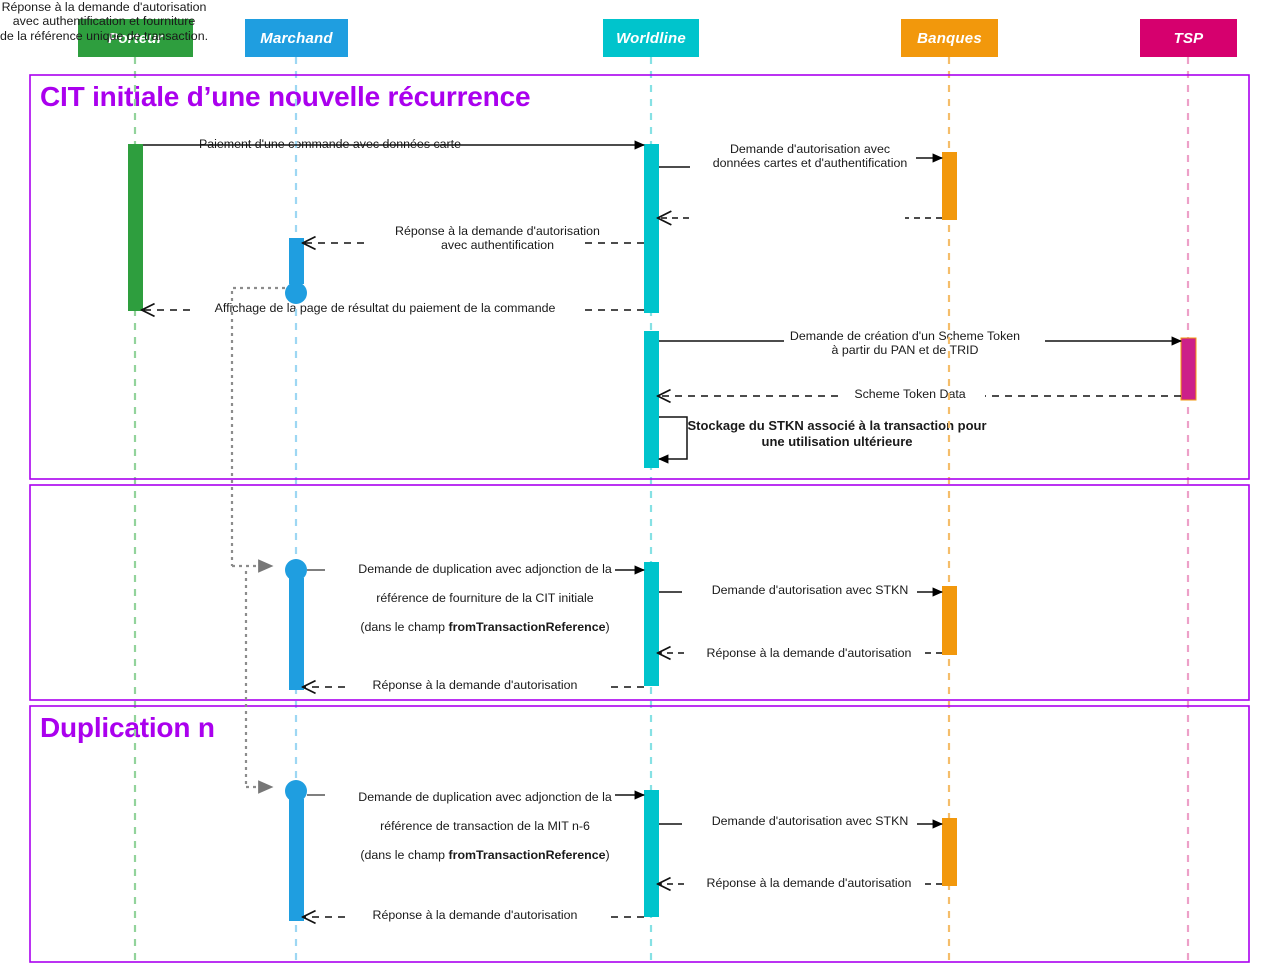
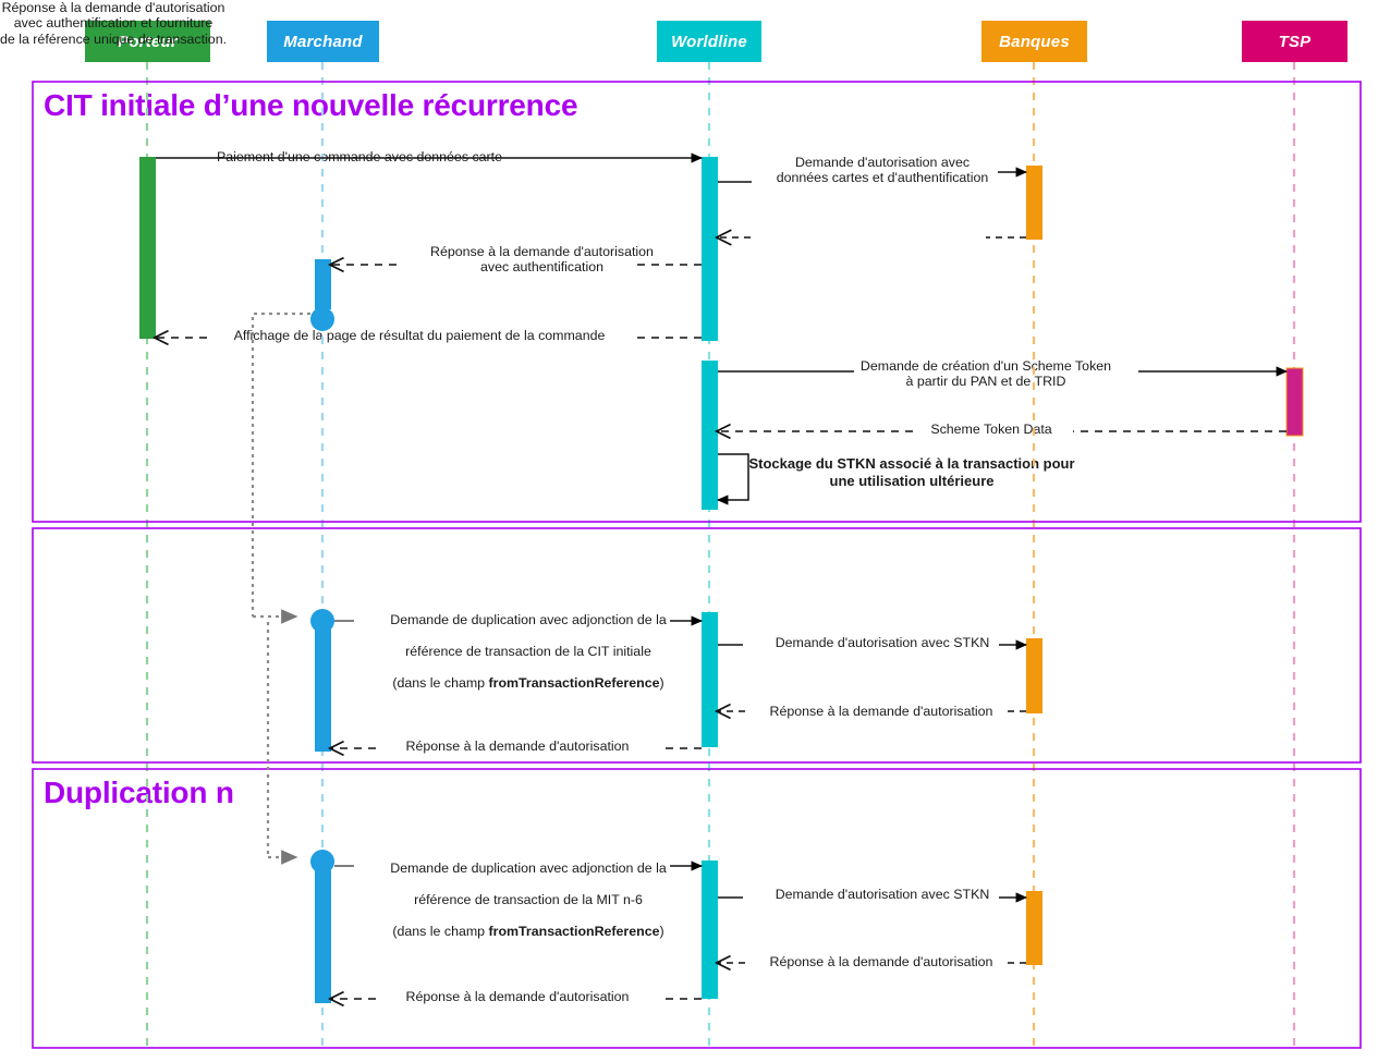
  Porteur
  Marchand
  Worldline
  Banques
  TSP
  CIT initiale d’une nouvelle récurrence
  Duplication n
  Paiement d'une commande avec données carte
  Demande d'autorisation avec
  données cartes et d'authentification
  Réponse à la demande d'autorisation
  avec authentification et fourniture
  de la référence unique de transaction.
  Réponse à la demande d'autorisation
  avec authentification
  Affchage de la page de résultat du paiement de la commande
  Demande de création d'un Scheme Token
  à partir du PAN et de TRID
  Scheme Token Data
  Stockage du STKN associé à la transactio pour
  une utilisation ultérieure
  Demande de duplication avec adjonction de la
- référence de fourniture de la CIT initiale
+ référence de transaction de la CIT initiale
  (dans le champ fromTransactionReference)
  Demande d'autorisation avec STKN
  Réponse à la demande d'autorisation
  Réponse à la demande d'autorisation
  Demande de duplication avec adjonction de la
  référence de transaction de la MIT n-6
  (dans le champ fromTransactionReference)
  Demande d'autorisation avec STKN
  Réponse à la demande d'autorisation
  Réponse à la demande d'autorisation
